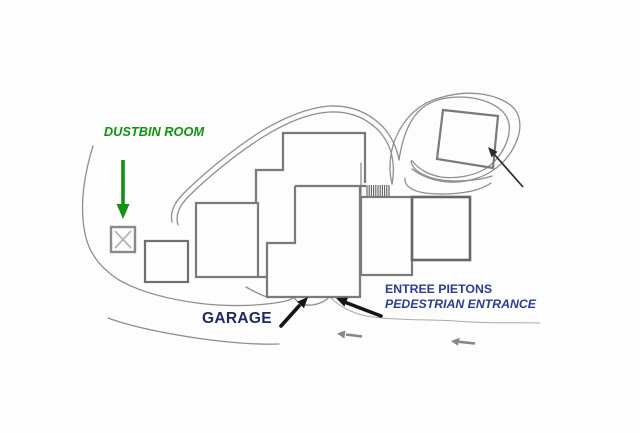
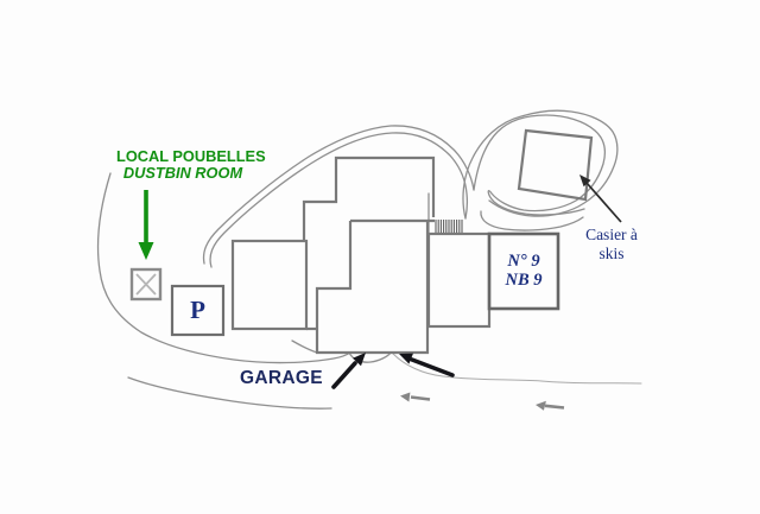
+ LOCAL POUBELLES
  DUSTBIN ROOM
+ P
+ N° 9
+ NB 9
+ Casier à
+ skis
  GARAGE
- ENTREE PIETONS
- PEDESTRIAN ENTRANCE
